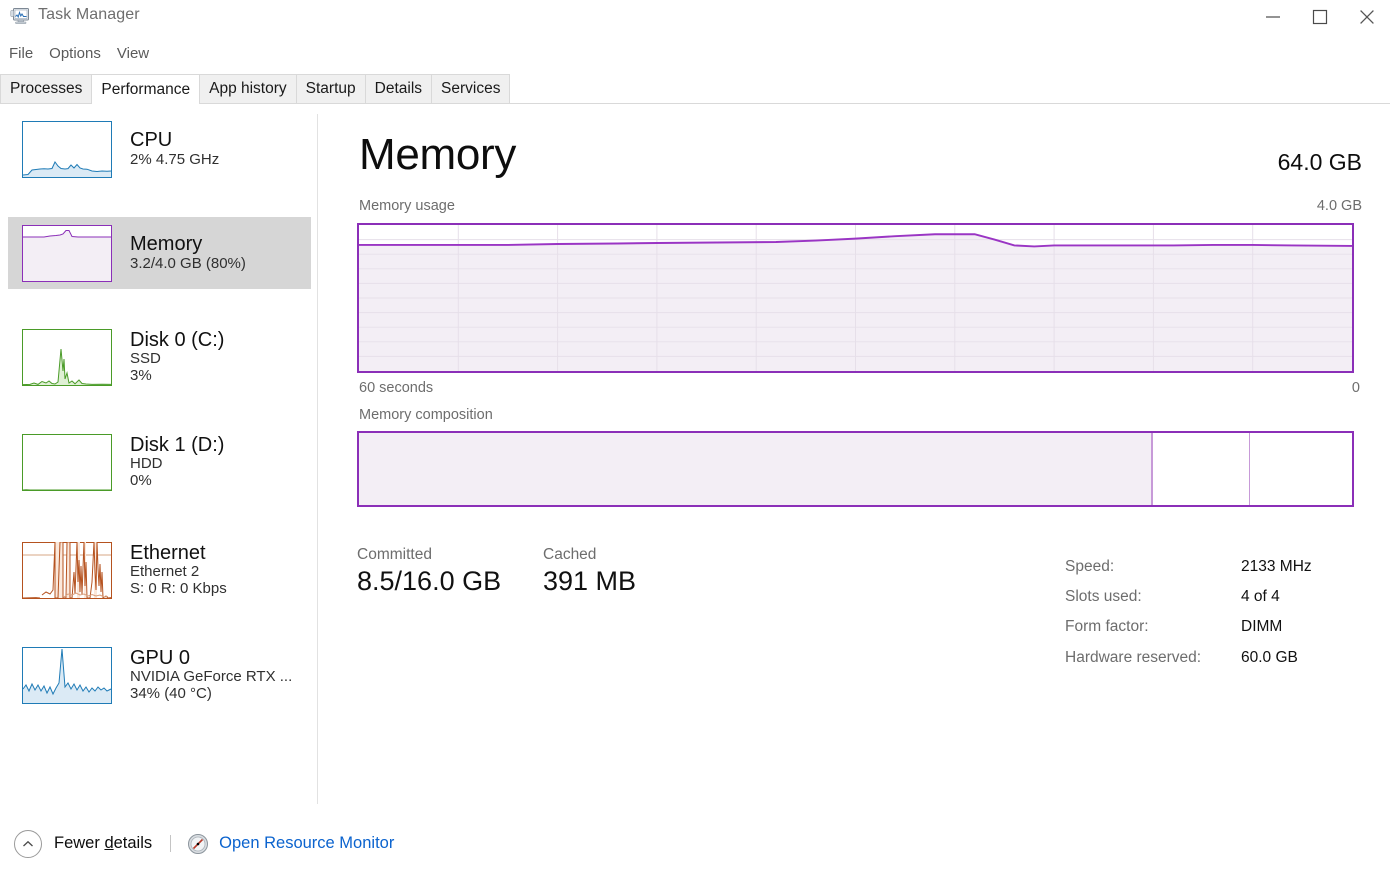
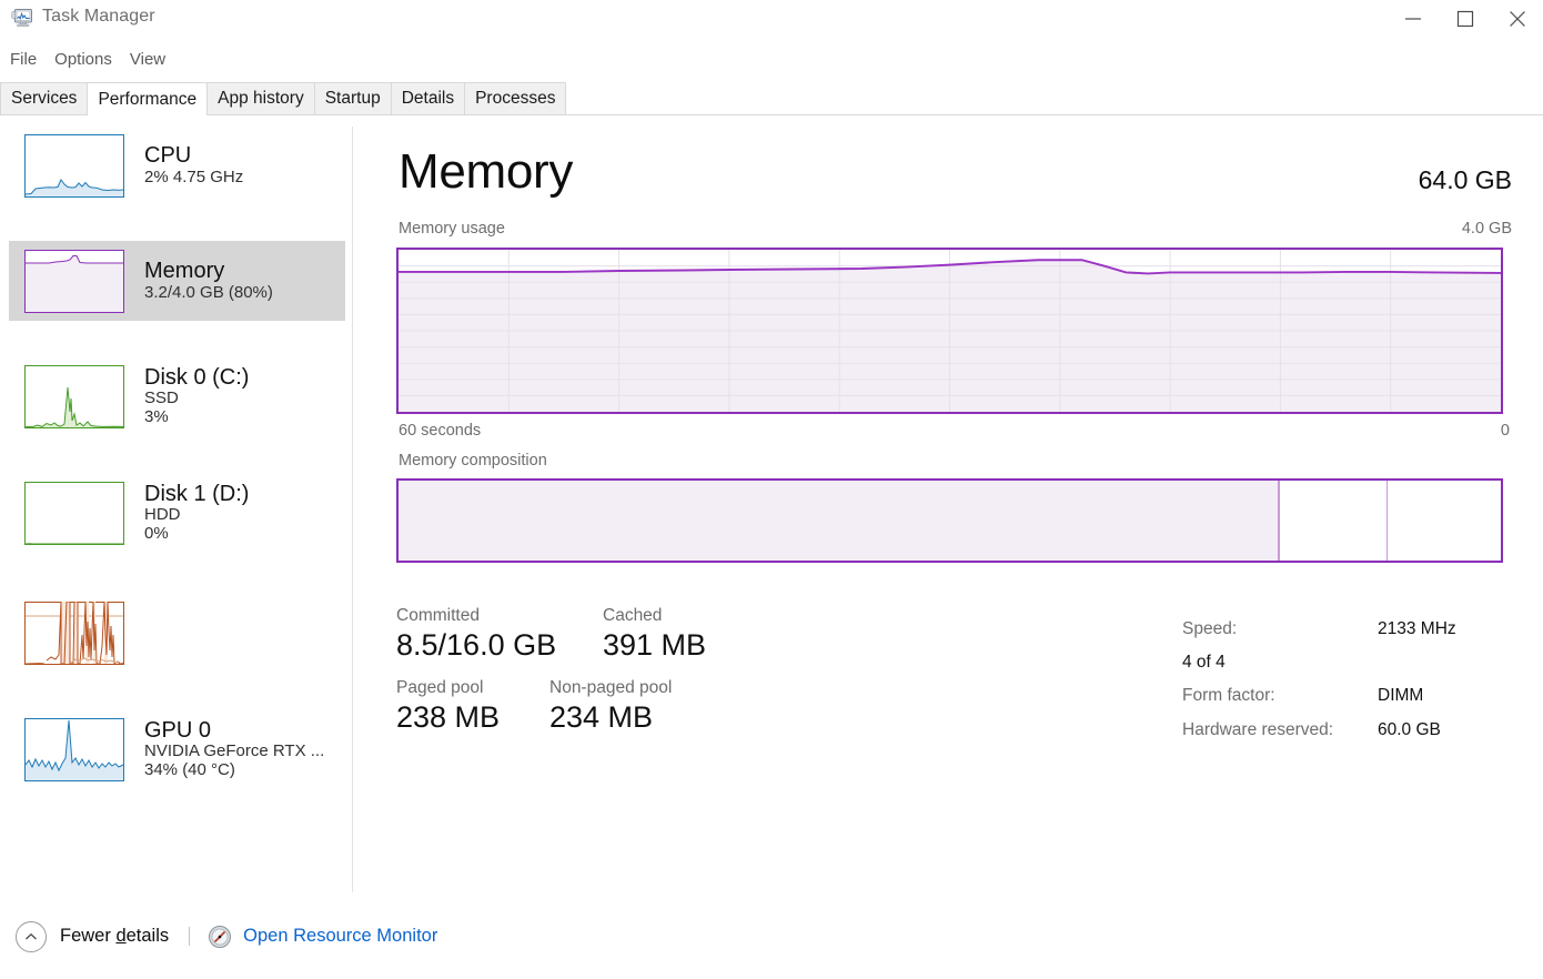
  Task Manager
  File
  Options
  View
- Processes
+ Services
  Performance
  App history
  Startup
  Details
- Services
+ Processes
  CPU
  2% 4.75 GHz
  Memory
  3.2/4.0 GB (80%)
  Disk 0 (C:)
  SSD
  3%
  Disk 1 (D:)
  HDD
  0%
- Ethernet
- Ethernet 2
- S: 0 R: 0 Kbps
  GPU 0
  NVIDIA GeForce RTX ...
  34% (40 °C)
  Memory
  64.0 GB
  Memory usage
  4.0 GB
  60 seconds
  0
  Memory composition
  Committed
  8.5/16.0 GB
  Cached
  391 MB
+ Paged pool
+ 238 MB
+ Non-paged pool
+ 234 MB
  Speed:
  2133 MHz
- Slots used:
  4 of 4
  Form factor:
  DIMM
  Hardware reserved:
  60.0 GB
  Fewer details
  Open Resource Monitor
